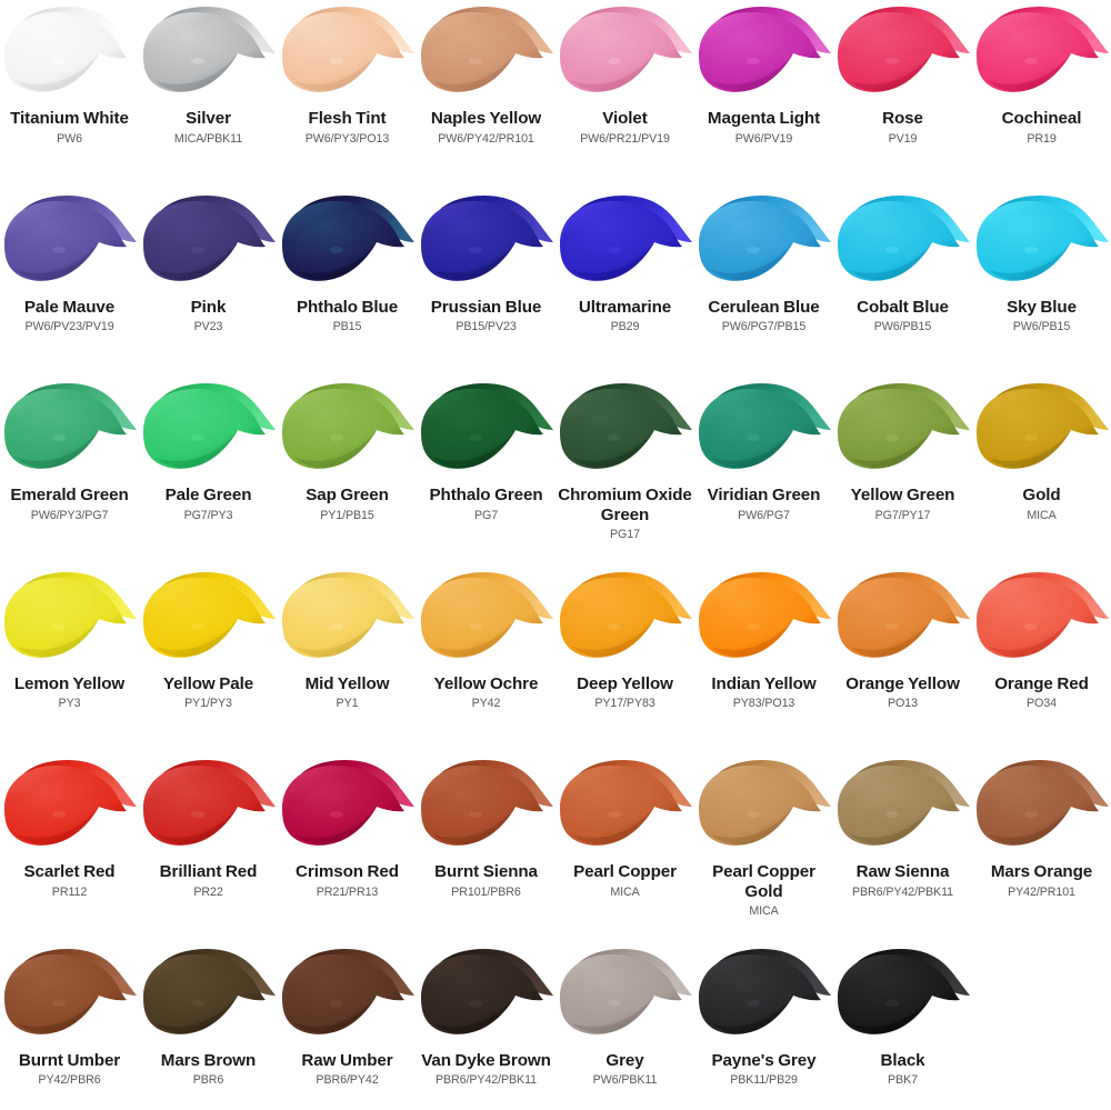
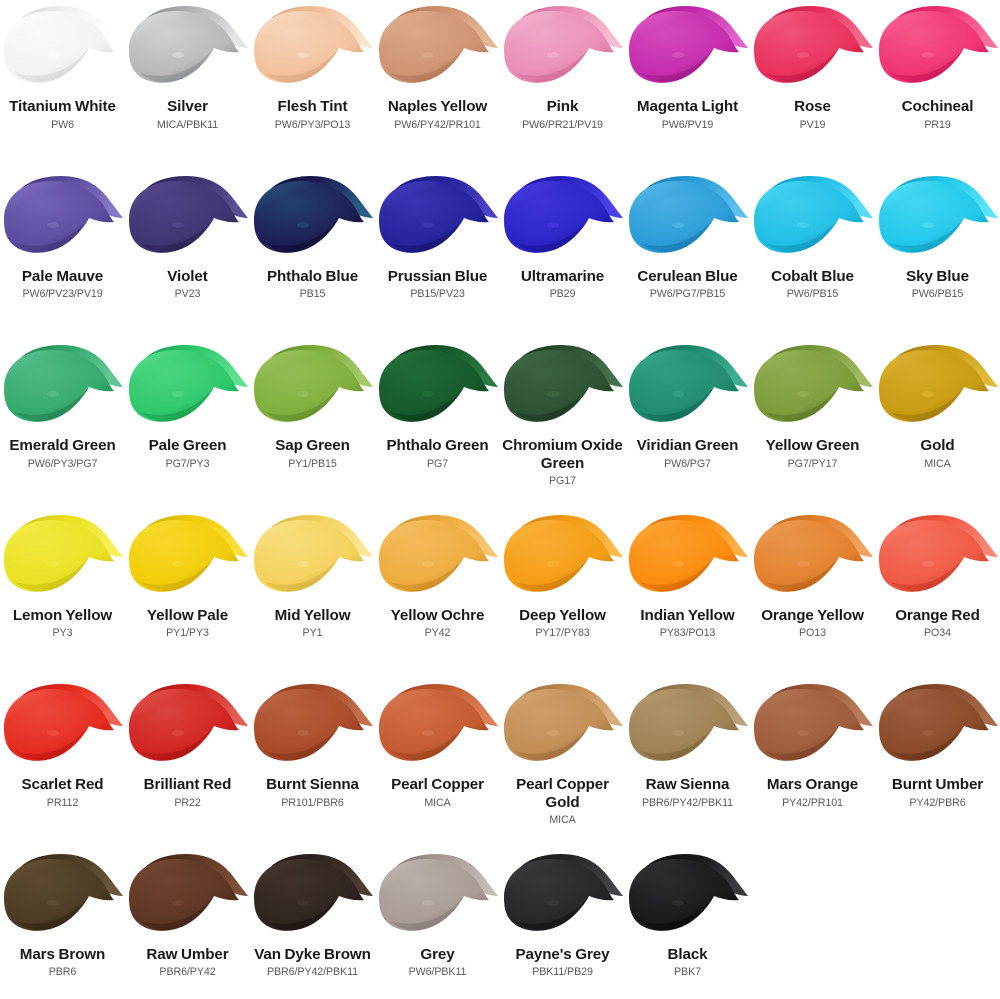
  Titanium White
  PW6
  Silver
  MICA/PBK11
  Flesh Tint
  PW6/PY3/PO13
  Naples Yellow
  PW6/PY42/PR101
- Violet
+ Pink
  PW6/PR21/PV19
  Magenta Light
  PW6/PV19
  Rose
  PV19
  Cochineal
  PR19
  Pale Mauve
  PW6/PV23/PV19
- Pink
+ Violet
  PV23
  Phthalo Blue
  PB15
  Prussian Blue
  PB15/PV23
  Ultramarine
  PB29
  Cerulean Blue
  PW6/PG7/PB15
  Cobalt Blue
  PW6/PB15
  Sky Blue
  PW6/PB15
  Emerald Green
  PW6/PY3/PG7
  Pale Green
  PG7/PY3
  Sap Green
  PY1/PB15
  Phthalo Green
  PG7
  Chromium Oxide Green
  PG17
  Viridian Green
  PW6/PG7
  Yellow Green
  PG7/PY17
  Gold
  MICA
  Lemon Yellow
  PY3
  Yellow Pale
  PY1/PY3
  Mid Yellow
  PY1
  Yellow Ochre
  PY42
  Deep Yellow
  PY17/PY83
  Indian Yellow
  PY83/PO13
  Orange Yellow
  PO13
  Orange Red
  PO34
  Scarlet Red
  PR112
  Brilliant Red
  PR22
- Crimson Red
- PR21/PR13
  Burnt Sienna
  PR101/PBR6
  Pearl Copper
  MICA
  Pearl Copper Gold
  MICA
  Raw Sienna
  PBR6/PY42/PBK11
  Mars Orange
  PY42/PR101
  Burnt Umber
  PY42/PBR6
  Mars Brown
  PBR6
  Raw Umber
  PBR6/PY42
  Van Dyke Brown
  PBR6/PY42/PBK11
  Grey
  PW6/PBK11
  Payne's Grey
  PBK11/PB29
  Black
  PBK7
